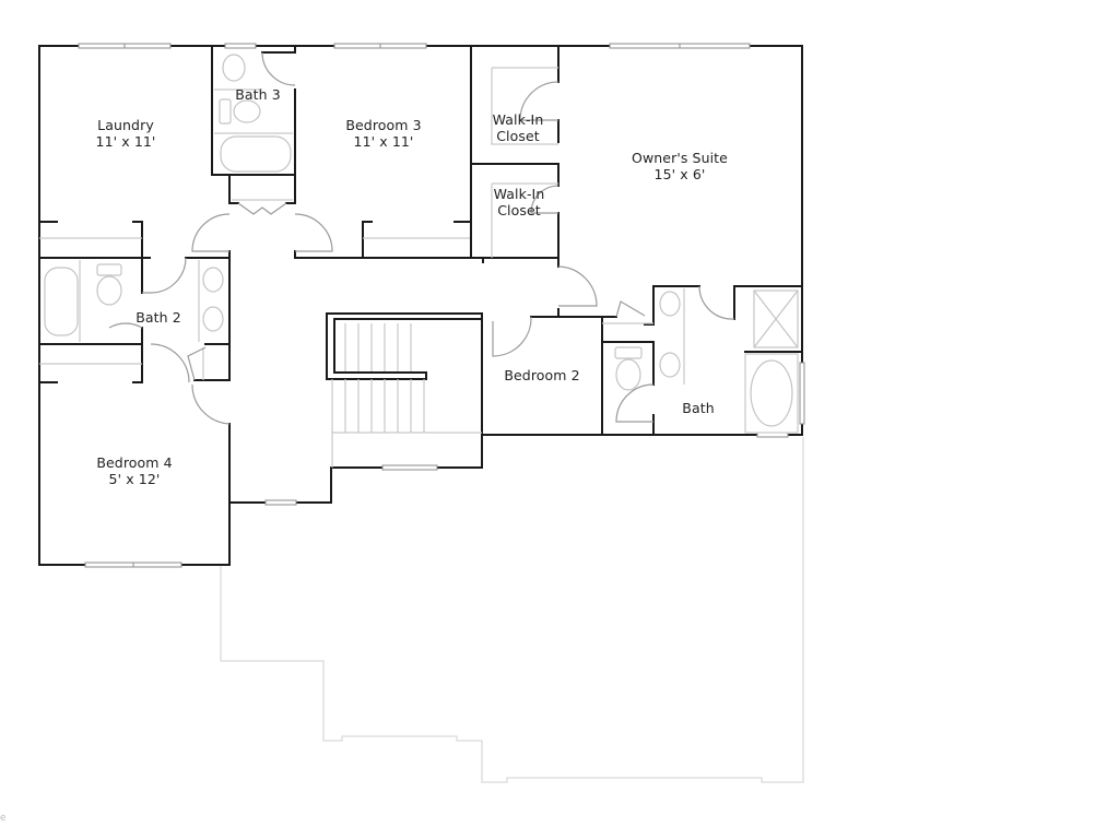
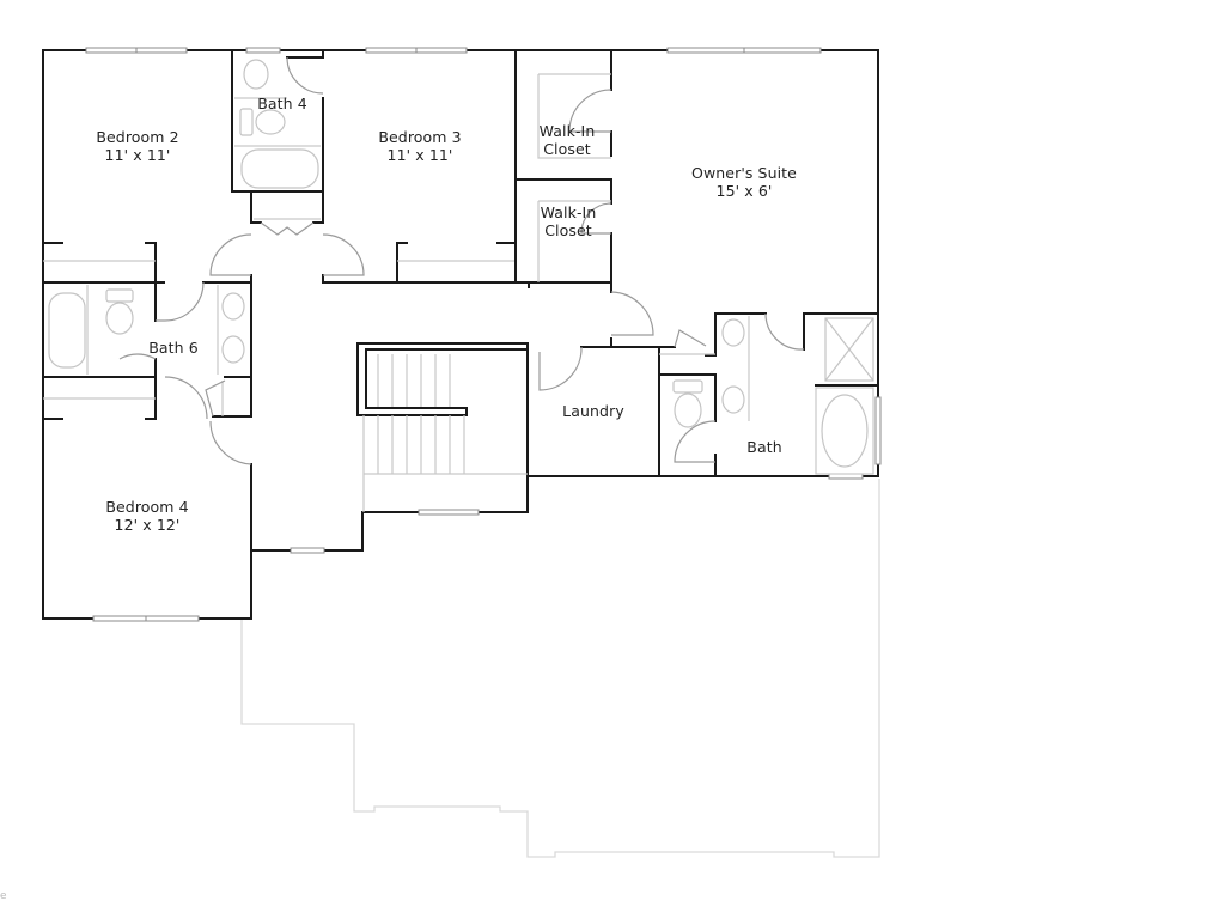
- Laundry
+ Bedroom 2
  11' x 11'
- Bath 3
+ Bath 4
  Bedroom 3
  11' x 11'
  Walk-In
  Closet
  Walk-In
  Closet
  Owner's Suite
  15' x 6'
- Bath 2
+ Bath 6
- Bedroom 2
+ Laundry
  Bath
  Bedroom 4
- 5' x 12'
+ 12' x 12'
  e
